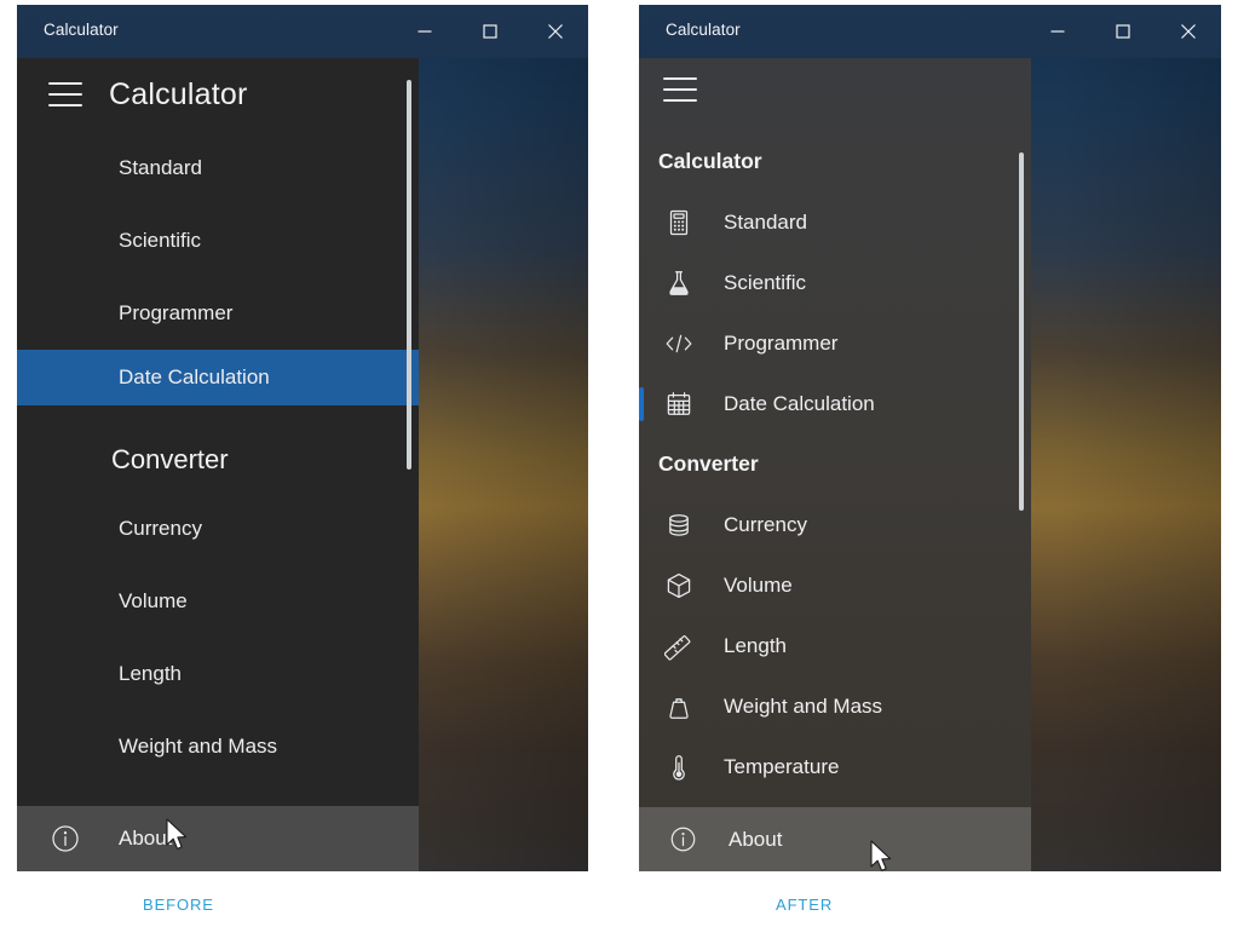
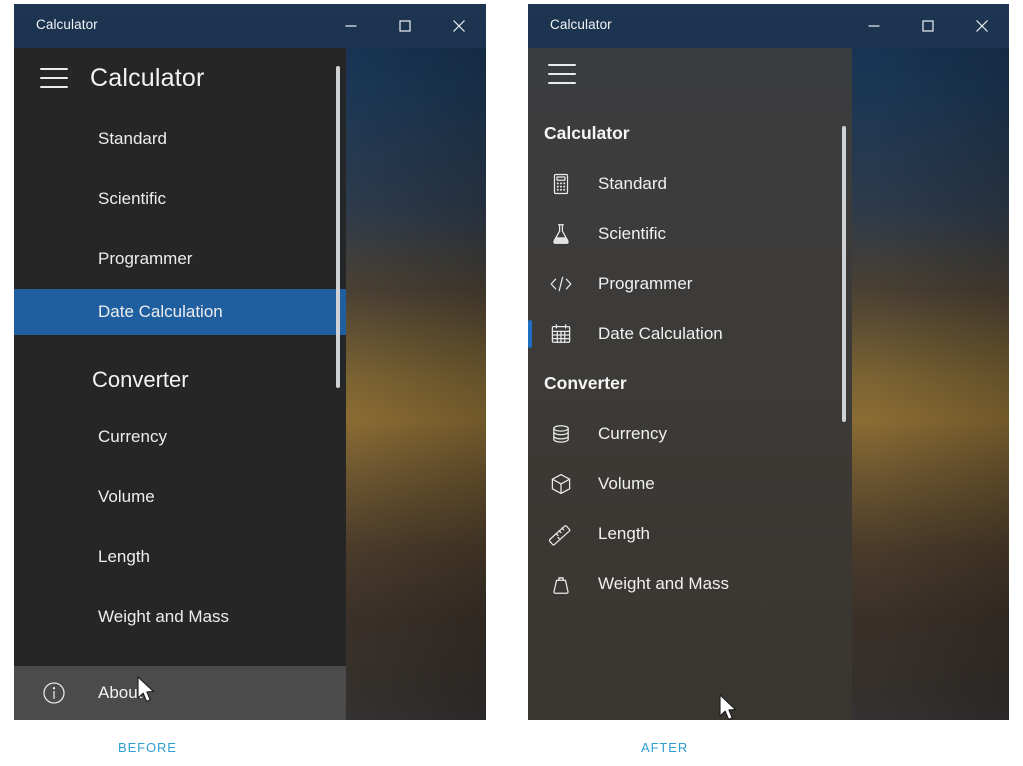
  Calculator
  Calculator
  Standard
  Scientific
  Programmer
  Date Calculation
  Converter
  Currency
  Volume
  Length
  Weight and Mass
  Abou
  Calculator
  Calculator
  Standard
  Scientific
  Programmer
  Date Calculation
  Converter
  Currency
  Volume
  Length
  Weight and Mass
- Temperature
- About
  BEFORE
  AFTER
